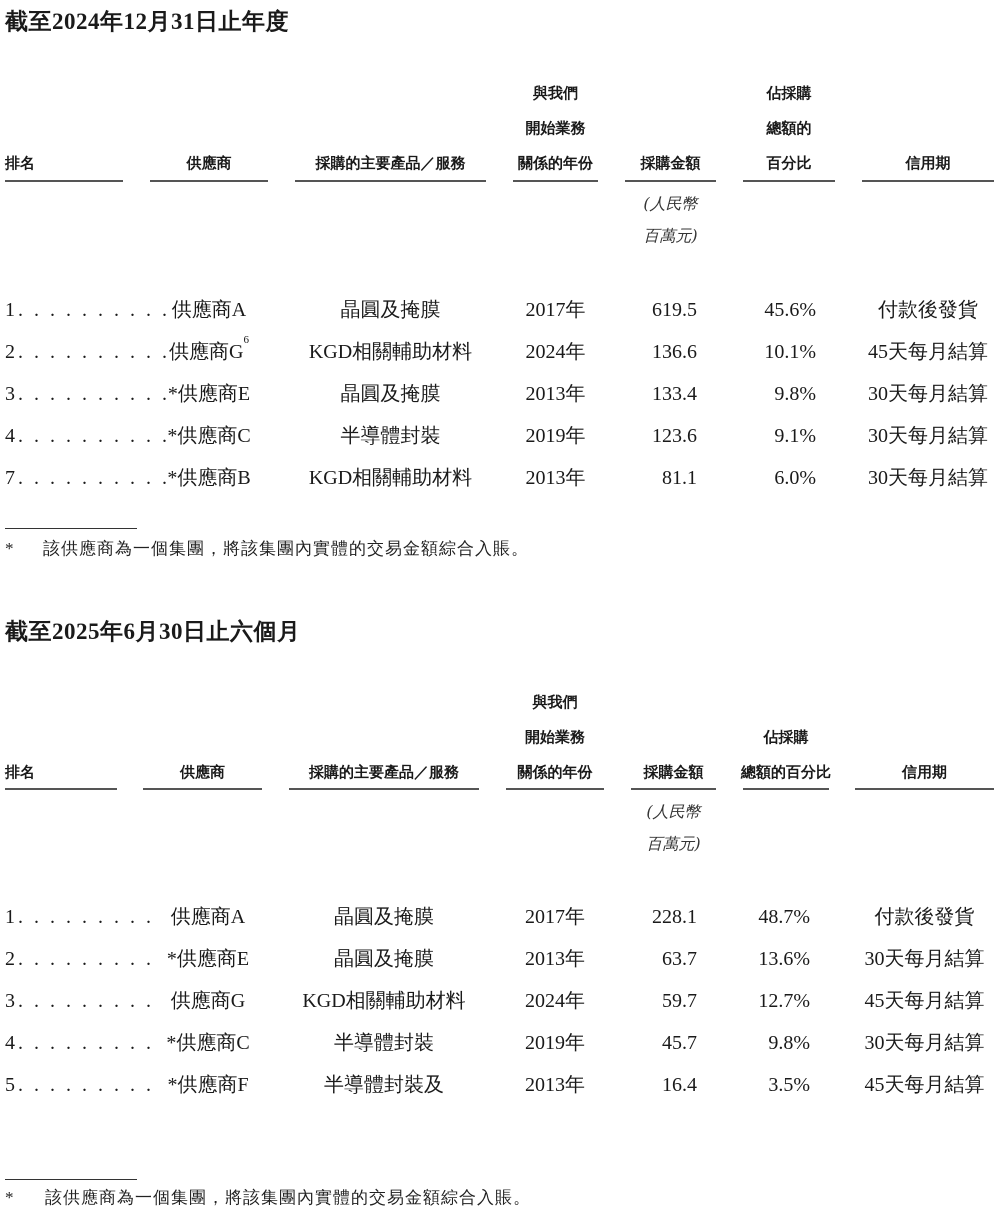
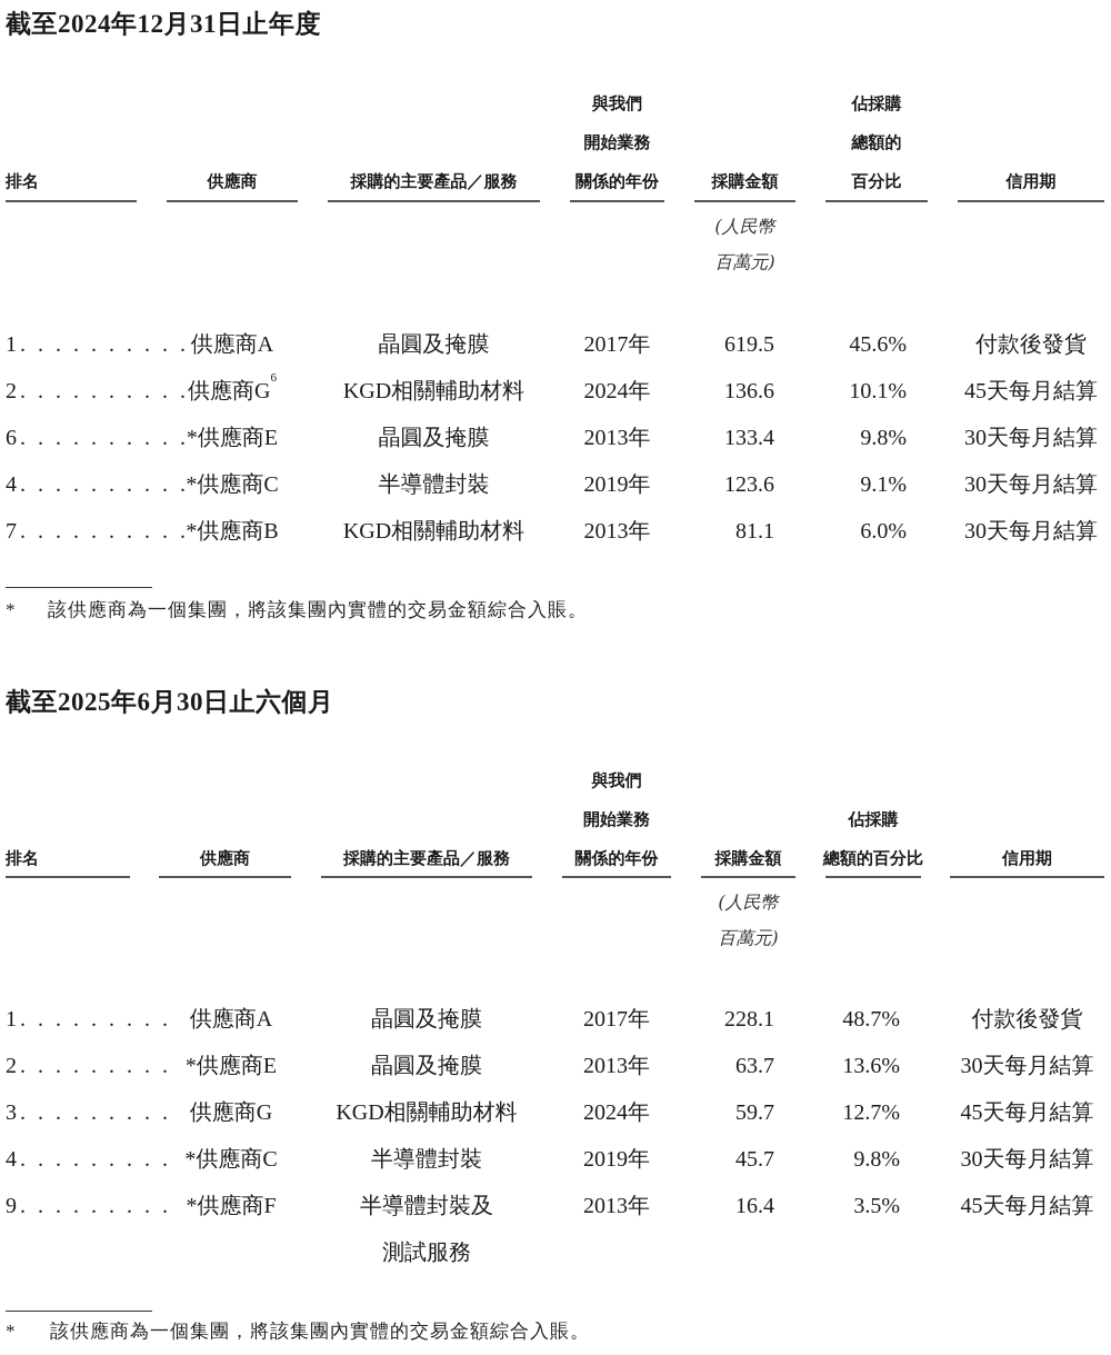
  截至2024年12月31日止年度
  排名
  供應商
  採購的主要產品／服務
  與我們
  開始業務
  關係的年份
  採購金額
  佔採購
  總額的
  百分比
  信用期
  (人民幣
  百萬元)
  1. . . . . . . . . .
  供應商A
  晶圓及掩膜
  2017年
  619.5
  45.6%
  付款後發貨
  2. . . . . . . . . .
  供應商G6
  KGD相關輔助材料
  2024年
  136.6
  10.1%
  45天每月結算
- 3. . . . . . . . . .
+ 6. . . . . . . . . .
  *供應商E
  晶圓及掩膜
  2013年
  133.4
  9.8%
  30天每月結算
  4. . . . . . . . . .
  *供應商C
  半導體封裝
  2019年
  123.6
  9.1%
  30天每月結算
  7. . . . . . . . . .
  *供應商B
  KGD相關輔助材料
  2013年
  81.1
  6.0%
  30天每月結算
  * 該供應商為一個集團，將該集團內實體的交易金額綜合入賬。
  截至2025年6月30日止六個月
  排名
  供應商
  採購的主要產品／服務
  與我們
  開始業務
  關係的年份
  採購金額
  佔採購
  總額的百分比
  信用期
  (人民幣
  百萬元)
  1. . . . . . . . .
  供應商A
  晶圓及掩膜
  2017年
  228.1
  48.7%
  付款後發貨
  2. . . . . . . . .
  *供應商E
  晶圓及掩膜
  2013年
  63.7
  13.6%
  30天每月結算
  3. . . . . . . . .
  供應商G
  KGD相關輔助材料
  2024年
  59.7
  12.7%
  45天每月結算
  4. . . . . . . . .
  *供應商C
  半導體封裝
  2019年
  45.7
  9.8%
  30天每月結算
- 5. . . . . . . . .
+ 9. . . . . . . . .
  *供應商F
  半導體封裝及
+ 測試服務
  2013年
  16.4
  3.5%
  45天每月結算
  * 該供應商為一個集團，將該集團內實體的交易金額綜合入賬。
